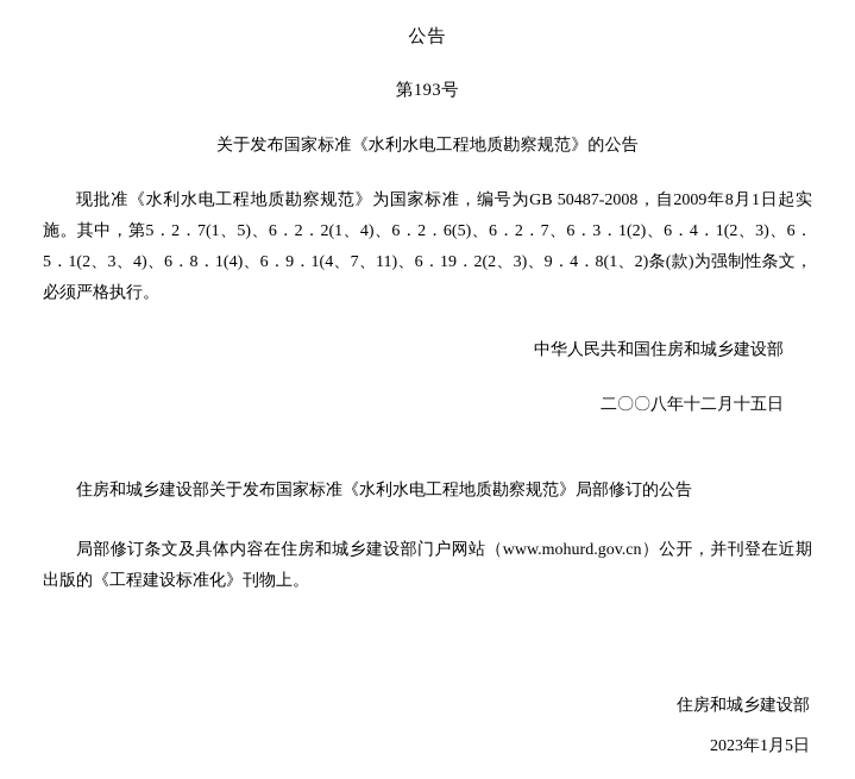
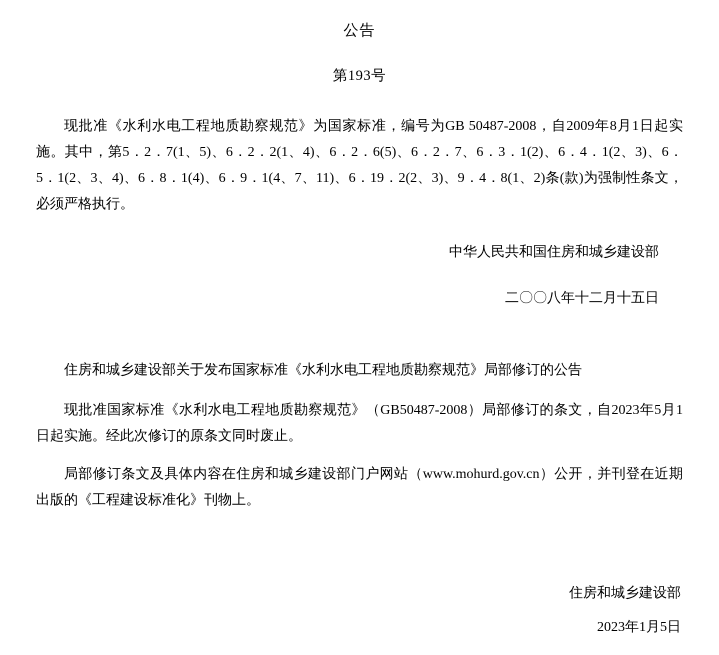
  公告
  第193号
- 关于发布国家标准《水利水电工程地质勘察规范》的公告
  现批准《水利水电工程地质勘察规范》为国家标准，编号为GB 50487-2008，自2009年8月1日起实施。其中，第5．2．7(1、5)、6．2．2(1、4)、6．2．6(5)、6．2．7、6．3．1(2)、6．4．1(2、3)、6．5．1(2、3、4)、6．8．1(4)、6．9．1(4、7、11)、6．19．2(2、3)、9．4．8(1、2)条(款)为强制性条文，必须严格执行。
  中华人民共和国住房和城乡建设部
  二〇〇八年十二月十五日
  住房和城乡建设部关于发布国家标准《水利水电工程地质勘察规范》局部修订的公告
+ 现批准国家标准《水利水电工程地质勘察规范》（GB50487-2008）局部修订的条文，自2023年5月1日起实施。经此次修订的原条文同时废止。
  局部修订条文及具体内容在住房和城乡建设部门户网站（www.mohurd.gov.cn）公开，并刊登在近期出版的《工程建设标准化》刊物上。
  住房和城乡建设部
  2023年1月5日
